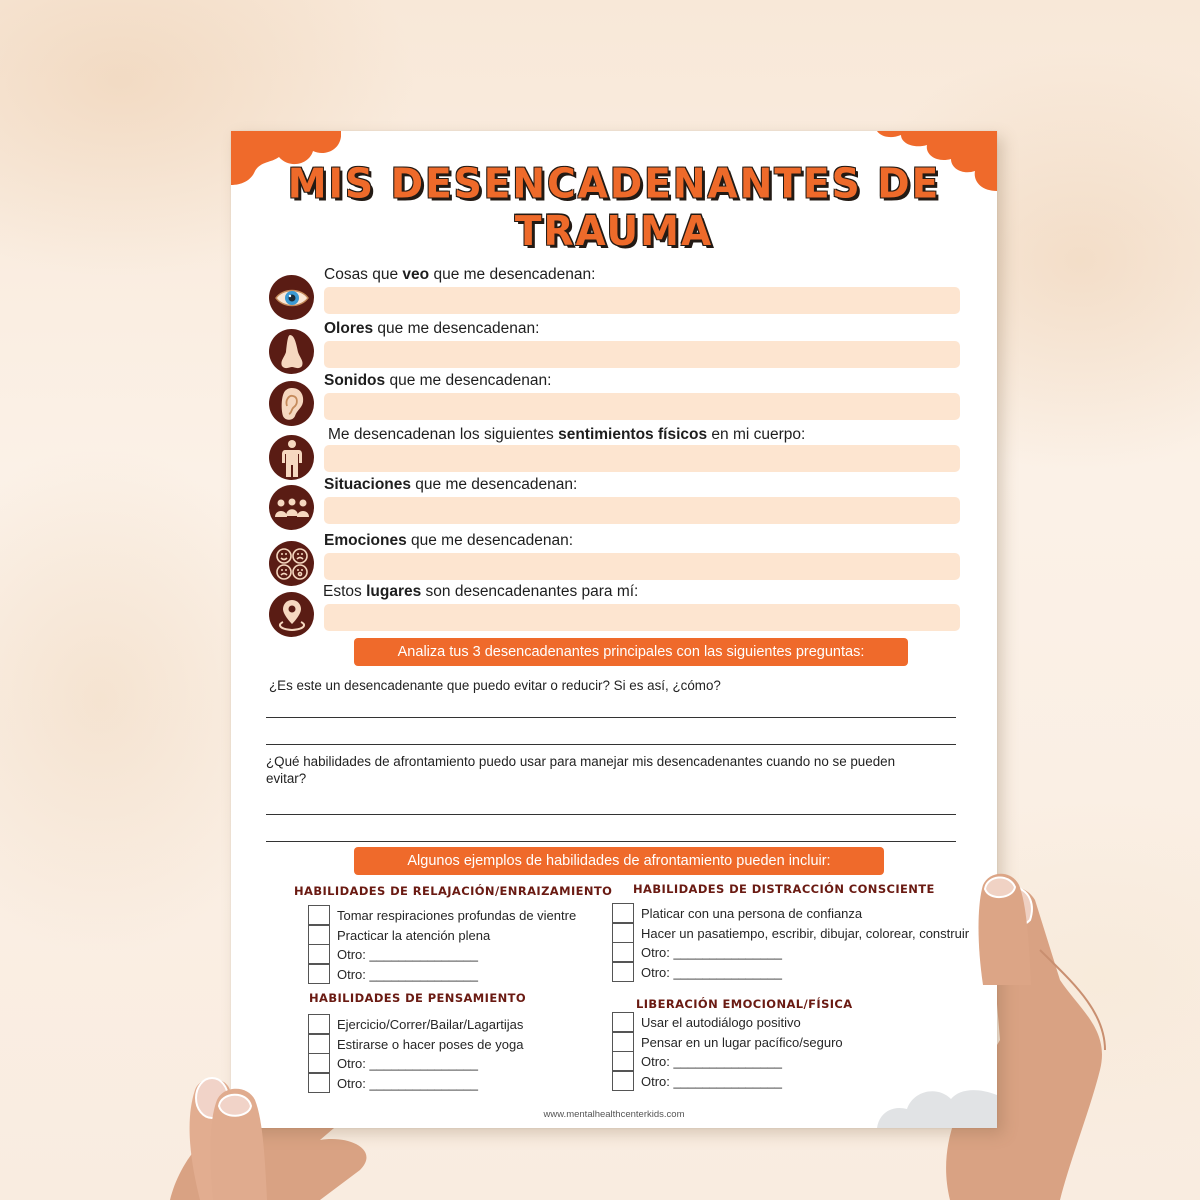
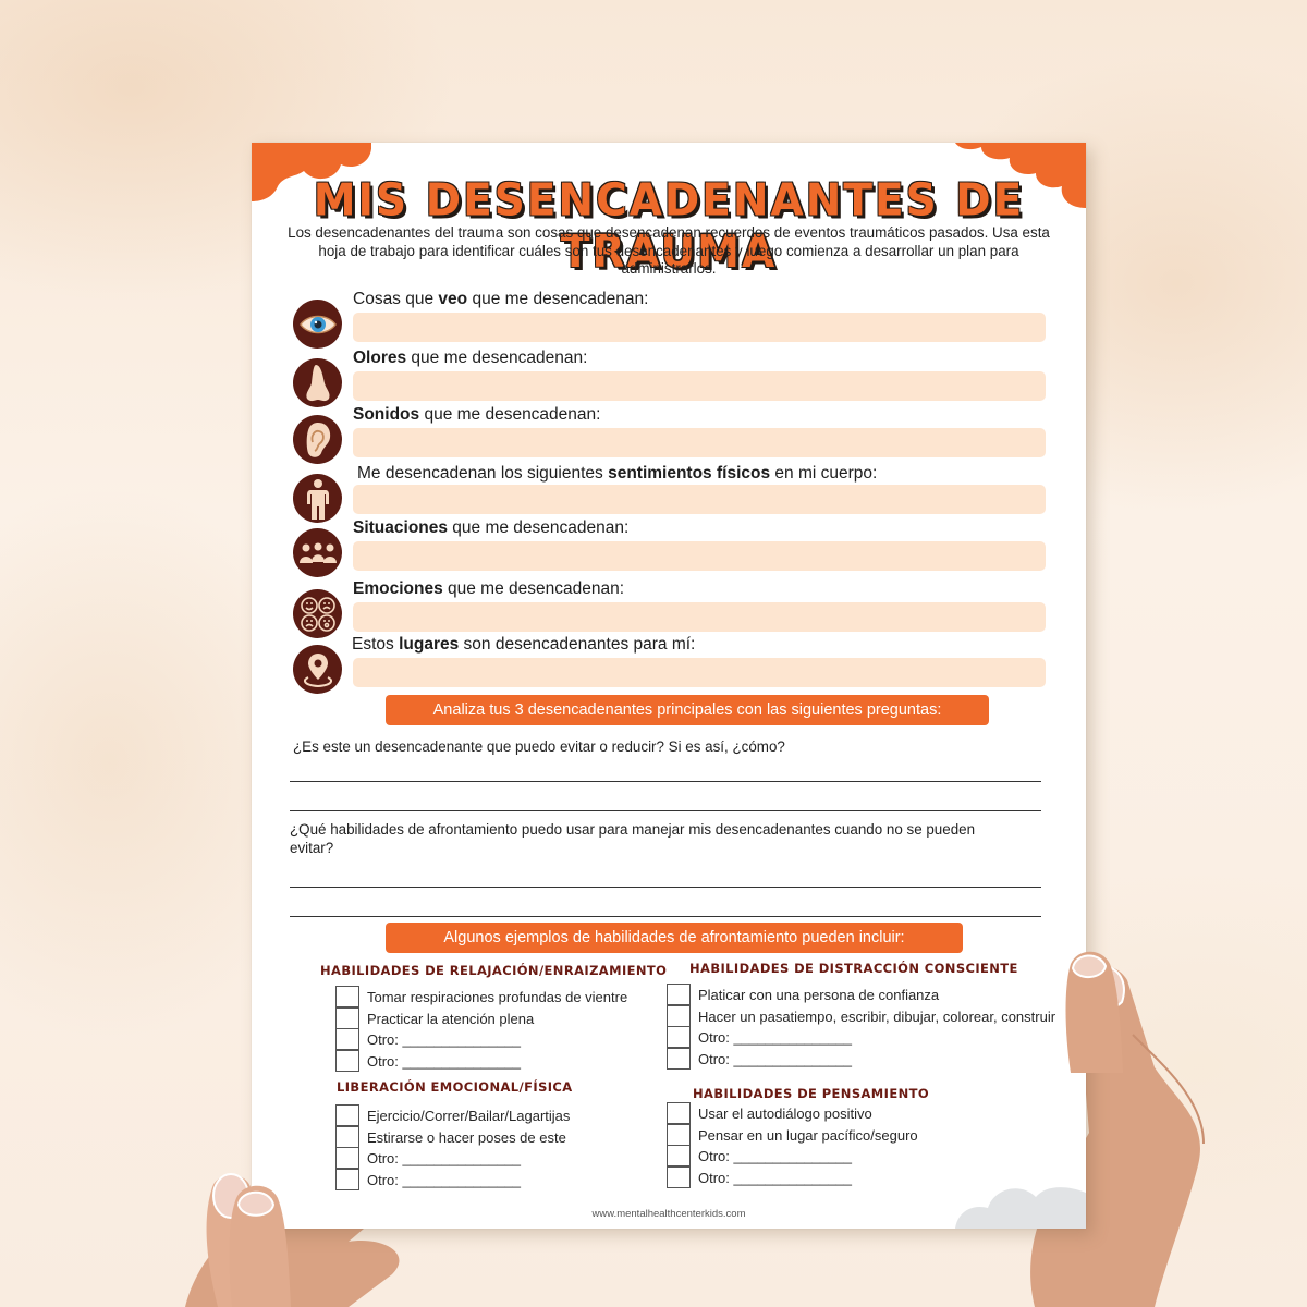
  MIS DESENCADENANTES DE TRAUMA
+ Los desencadenantes del trauma son cosas que desencadenan recuerdos de eventos traumáticos pasados. Usa esta hoja de trabajo para identificar cuáles son tus desencadenantes y luego comienza a desarrollar un plan para administrarlos.
  Cosas que veo que me desencadenan:
  Olores que me desencadenan:
  Sonidos que me desencadenan:
  Me desencadenan los siguientes sentimientos físicos en mi cuerpo:
  Situaciones que me desencadenan:
  Emociones que me desencadenan:
  Estos lugares son desencadenantes para mí:
  Analiza tus 3 desencadenantes principales con las siguientes preguntas:
  ¿Es este un desencadenante que puedo evitar o reducir? Si es así, ¿cómo?
  ¿Qué habilidades de afrontamiento puedo usar para manejar mis desencadenantes cuando no se pueden evitar?
  Algunos ejemplos de habilidades de afrontamiento pueden incluir:
  HABILIDADES DE RELAJACIÓN/ENRAIZAMIENTO
  Tomar respiraciones profundas de vientre
  Practicar la atención plena
  Otro: _______________
  Otro: _______________
  HABILIDADES DE DISTRACCIÓN CONSCIENTE
  Platicar con una persona de confianza
  Hacer un pasatiempo, escribir, dibujar, colorear, construir
  Otro: _______________
  Otro: _______________
- HABILIDADES DE PENSAMIENTO
+ LIBERACIÓN EMOCIONAL/FÍSICA
  Ejercicio/Correr/Bailar/Lagartijas
- Estirarse o hacer poses de yoga
+ Estirarse o hacer poses de este
  Otro: _______________
  Otro: _______________
- LIBERACIÓN EMOCIONAL/FÍSICA
+ HABILIDADES DE PENSAMIENTO
  Usar el autodiálogo positivo
  Pensar en un lugar pacífico/seguro
  Otro: _______________
  Otro: _______________
  www.mentalhealthcenterkids.com
